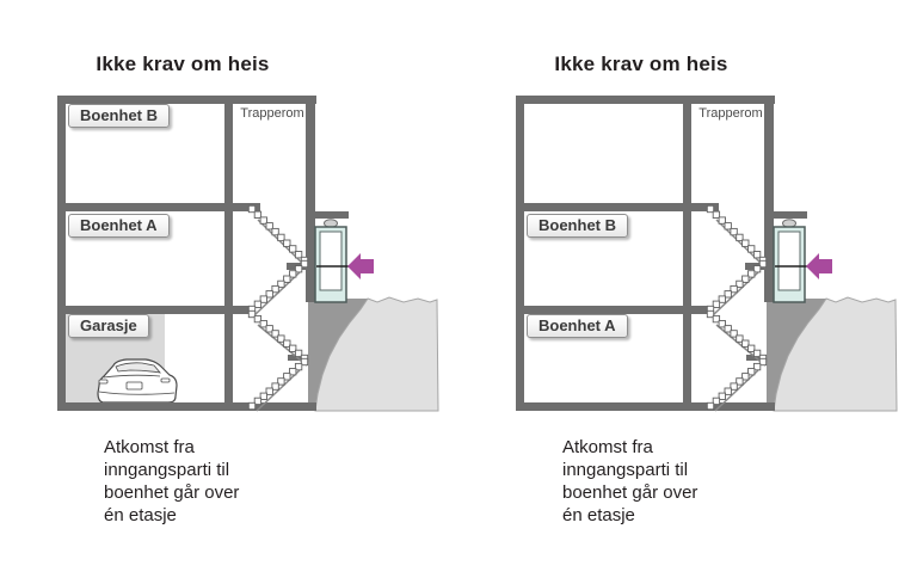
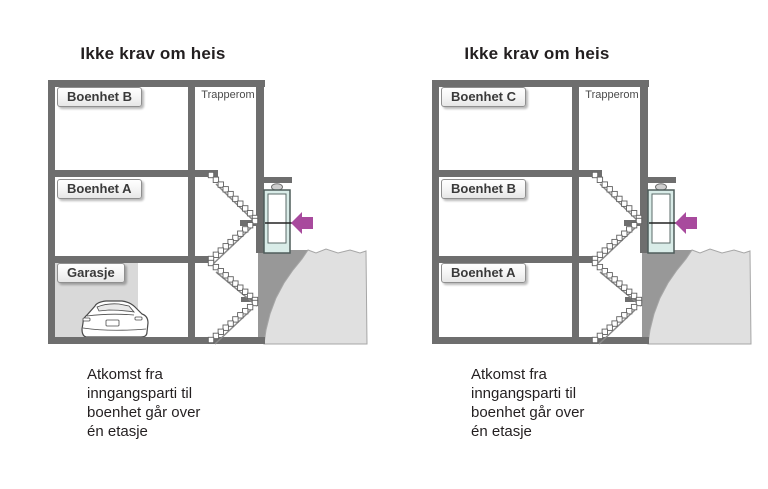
  Ikke krav om heis
  Boenhet B
  Boenhet A
  Garasje
  Trapperom
  Atkomst fra
  inngangsparti til
  boenhet går over
  én etasje
  Ikke krav om heis
+ Boenhet C
  Boenhet B
  Boenhet A
  Trapperom
  Atkomst fra
  inngangsparti til
  boenhet går over
  én etasje
